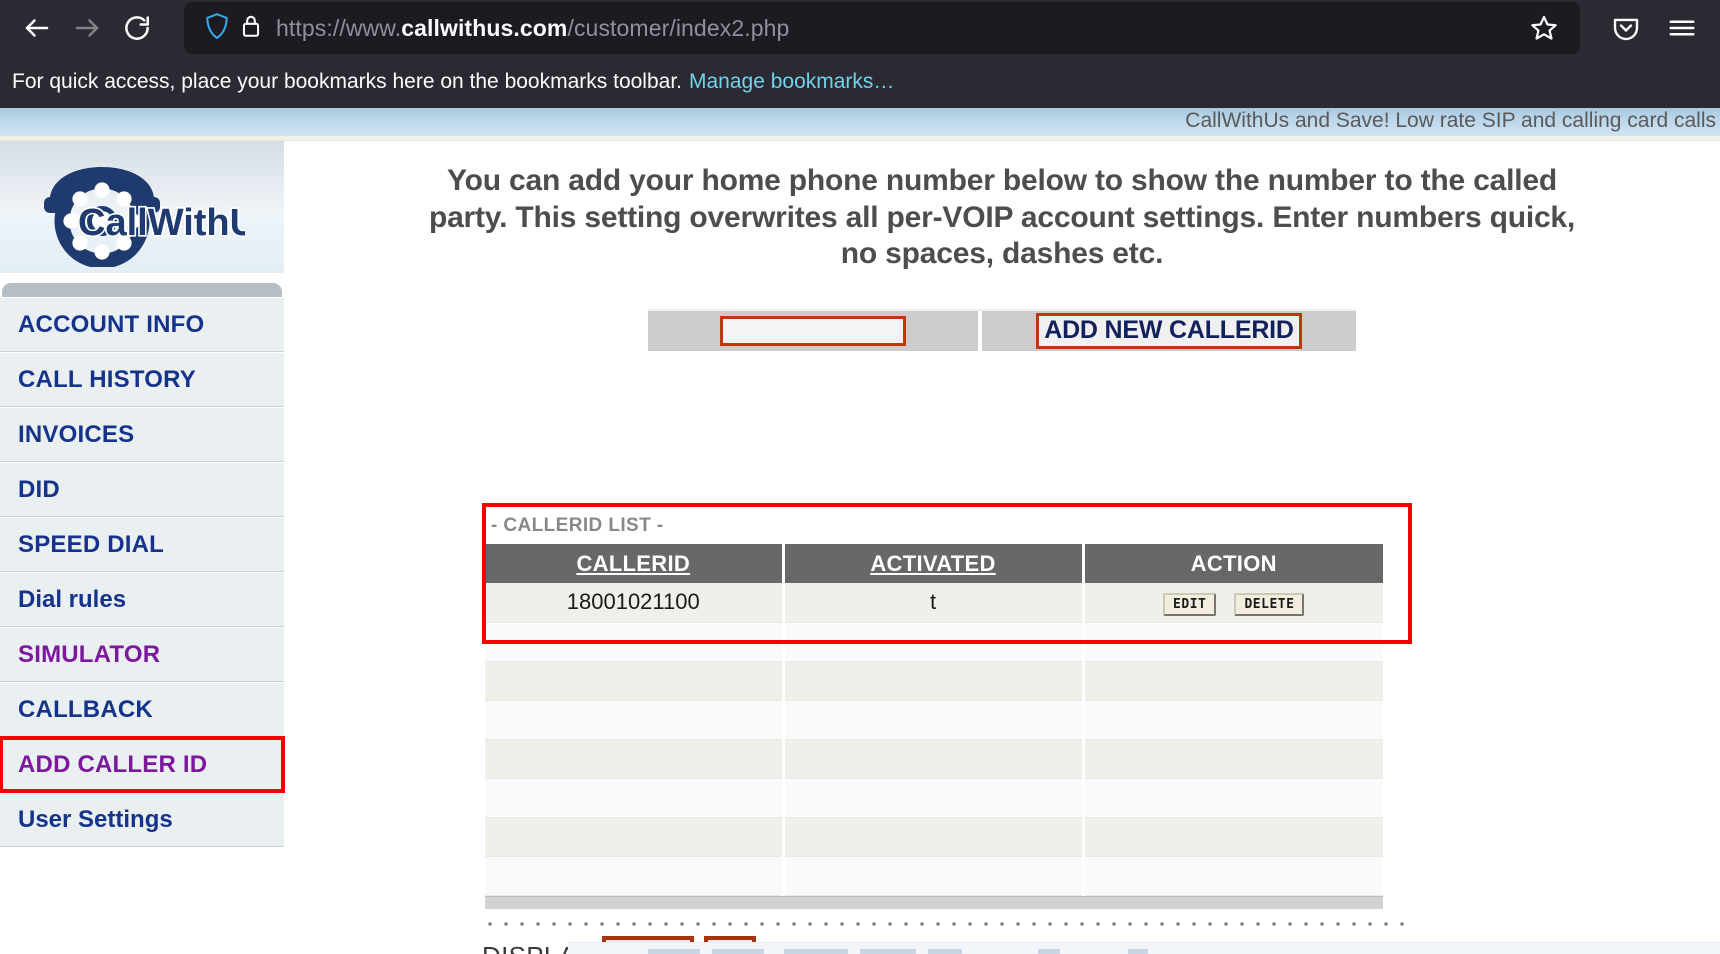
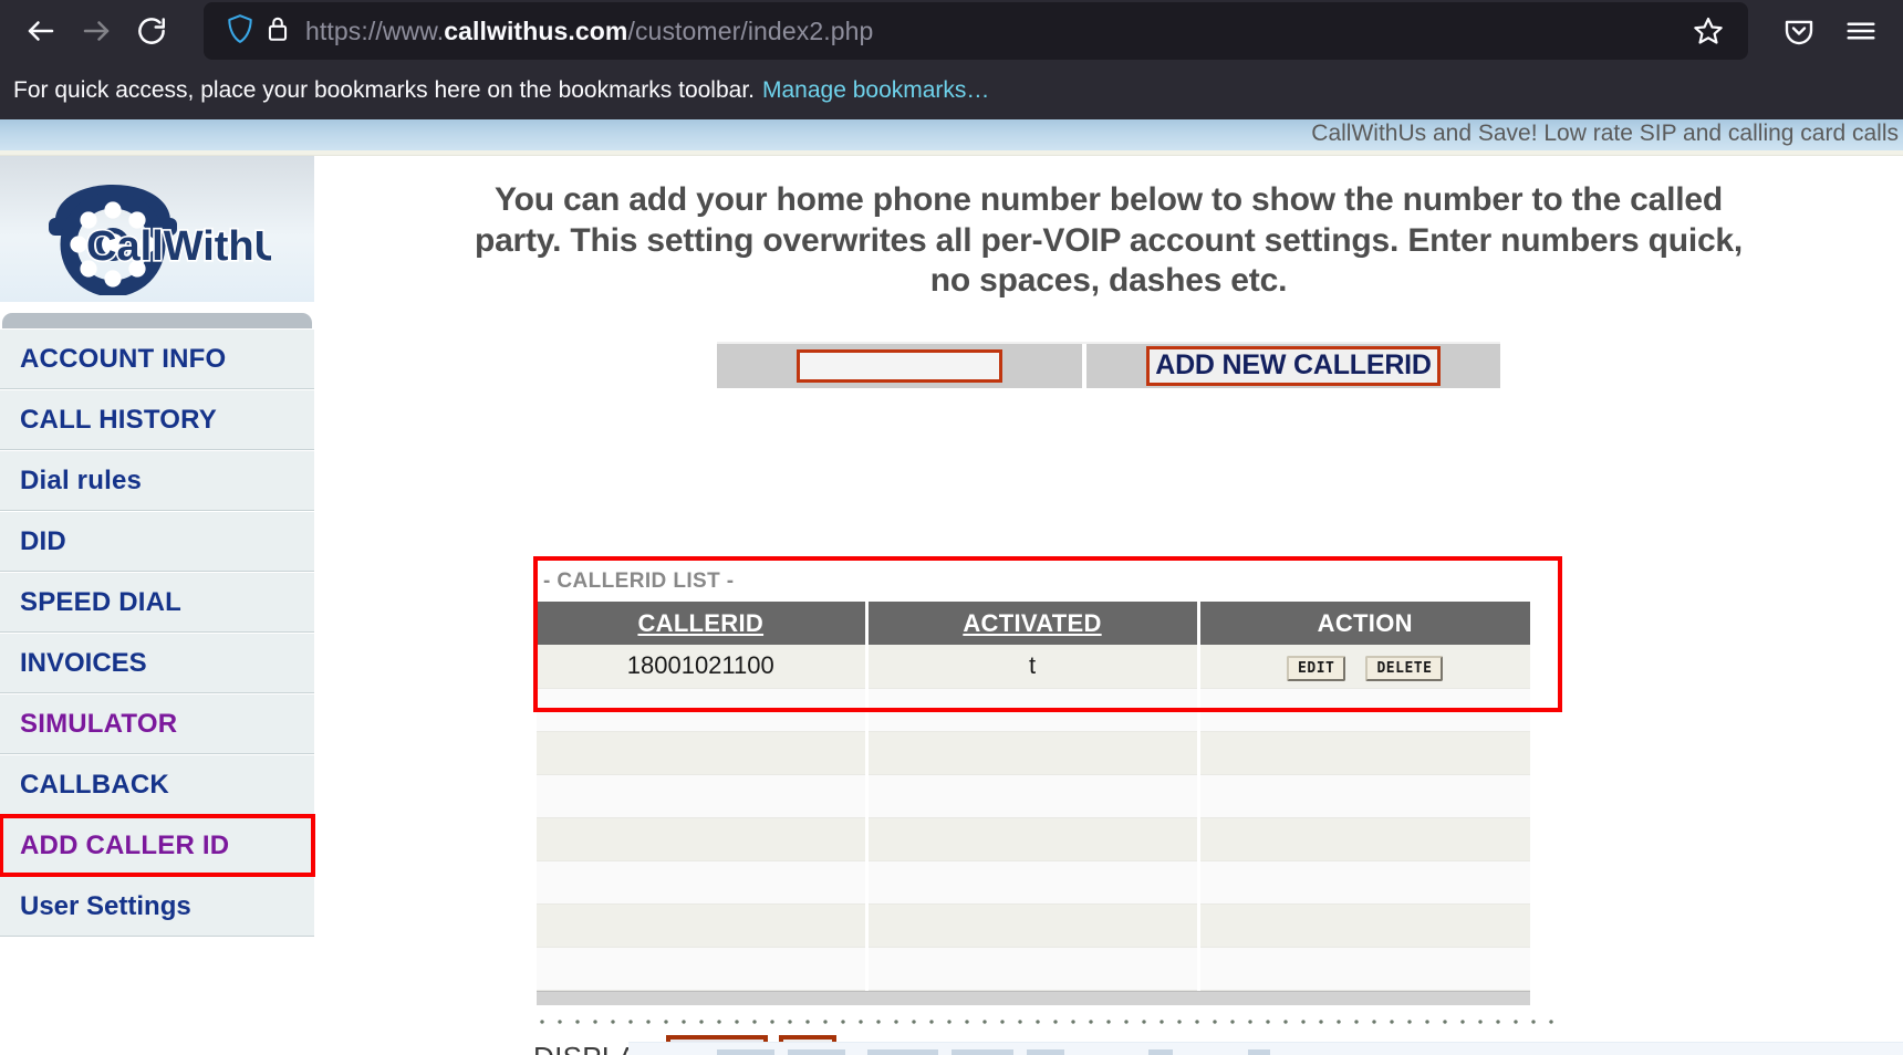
  https://www.callwithus.com/customer/index2.php
  For quick access, place your bookmarks here on the bookmarks toolbar.
  Manage bookmarks…
  CallWithUs and Save! Low rate SIP and calling card calls
  CallWithU
  ACCOUNT INFO
  CALL HISTORY
- INVOICES
+ Dial rules
  DID
  SPEED DIAL
- Dial rules
+ INVOICES
  SIMULATOR
  CALLBACK
  ADD CALLER ID
  User Settings
  You can add your home phone number below to show the number to the called party. This setting overwrites all per-VOIP account settings. Enter numbers quick, no spaces, dashes etc.
  ADD NEW CALLERID
  - CALLERID LIST -
  CALLERID	ACTIVATED	ACTION
  18001021100	t	EDIT DELETE
